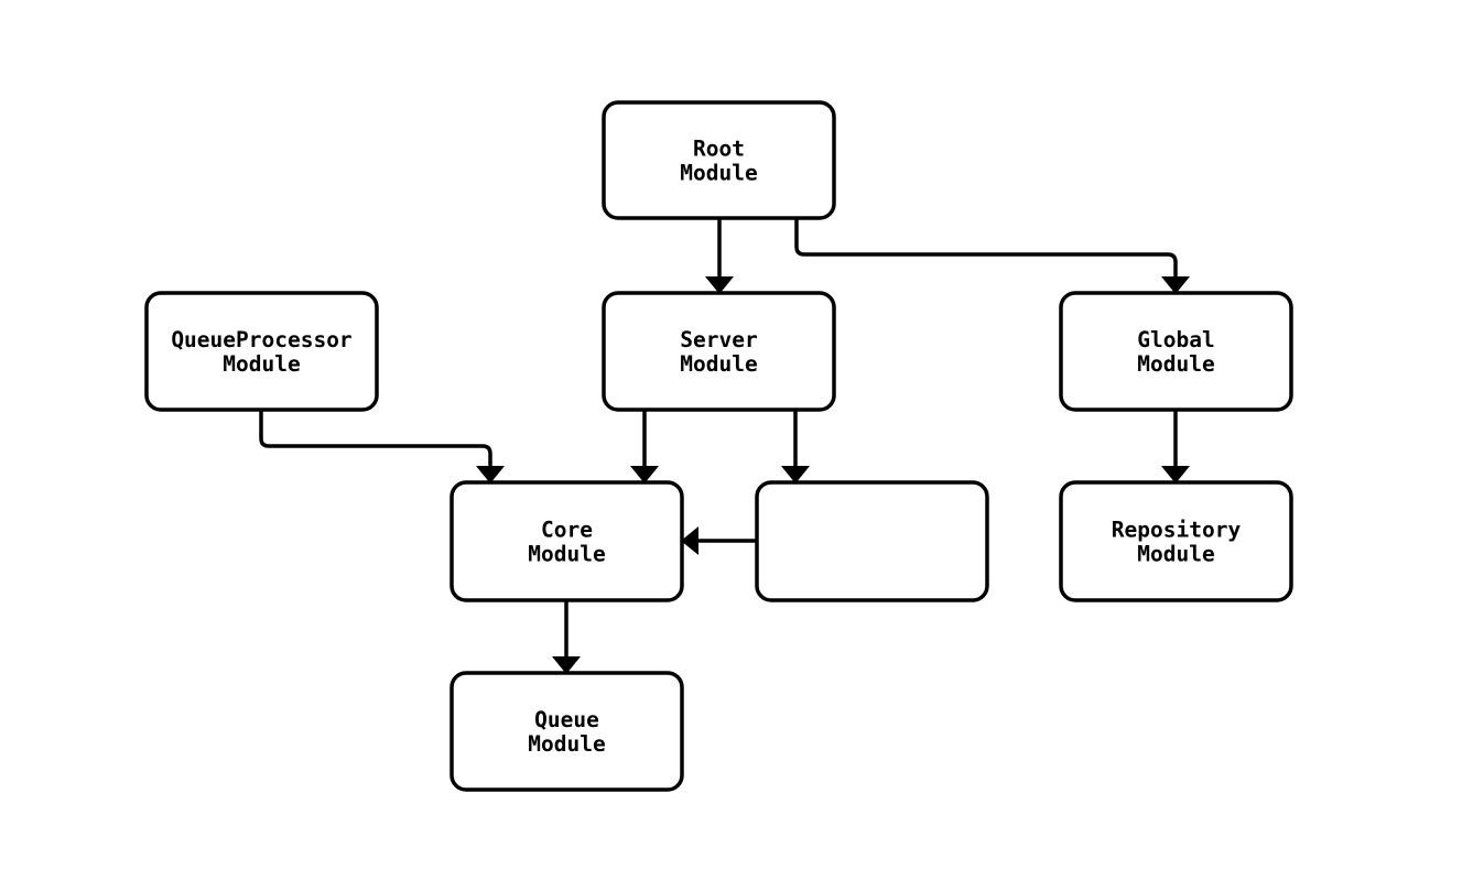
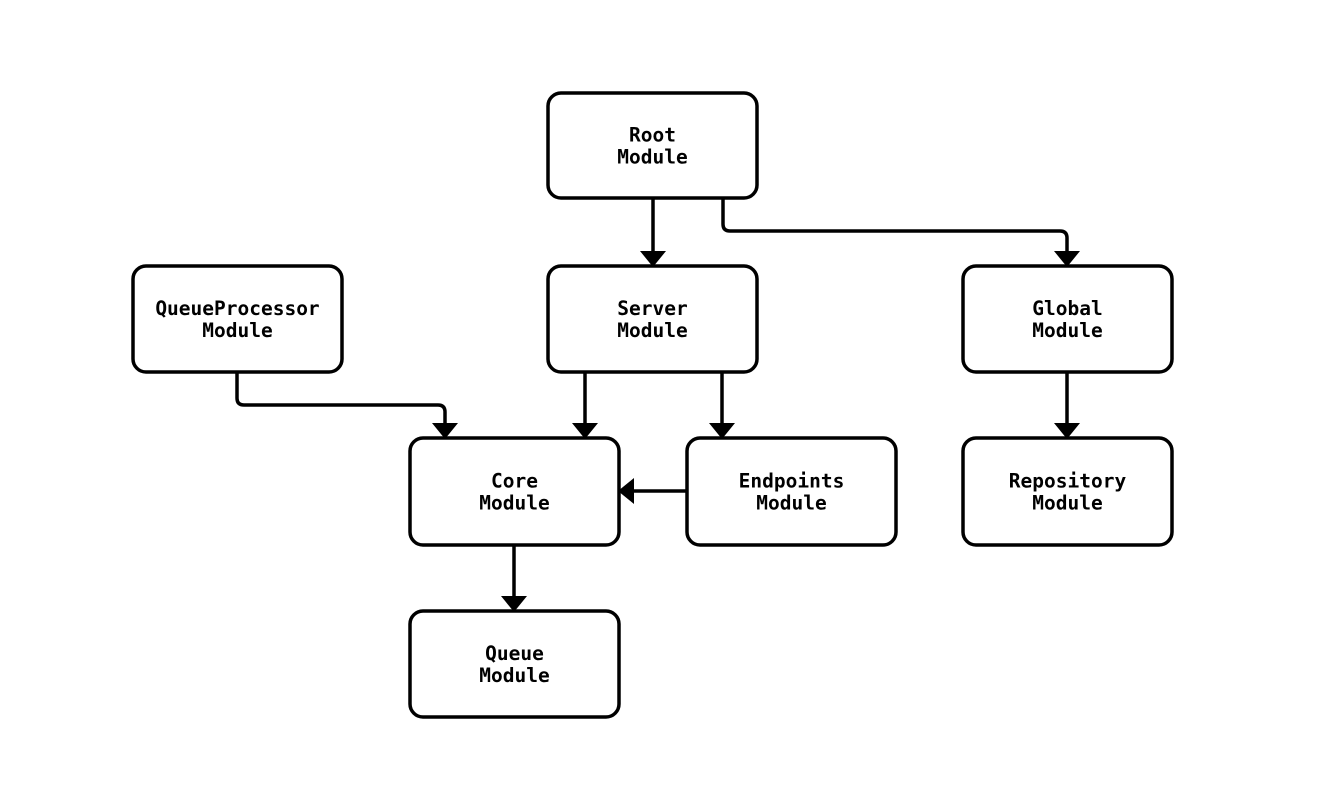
  Root Module
  QueueProcessor Module
  Server Module
  Global Module
  Core Module
+ Endpoints Module
  Repository Module
  Queue Module
